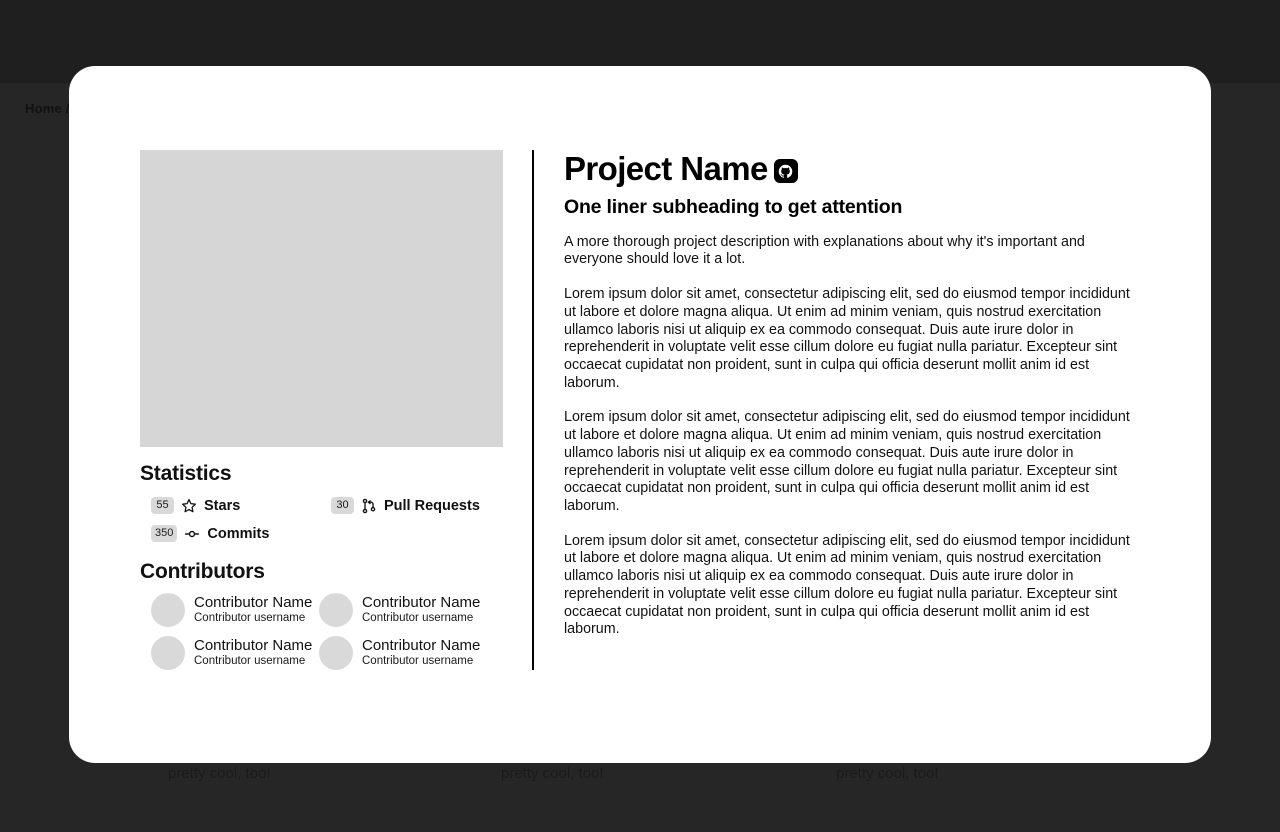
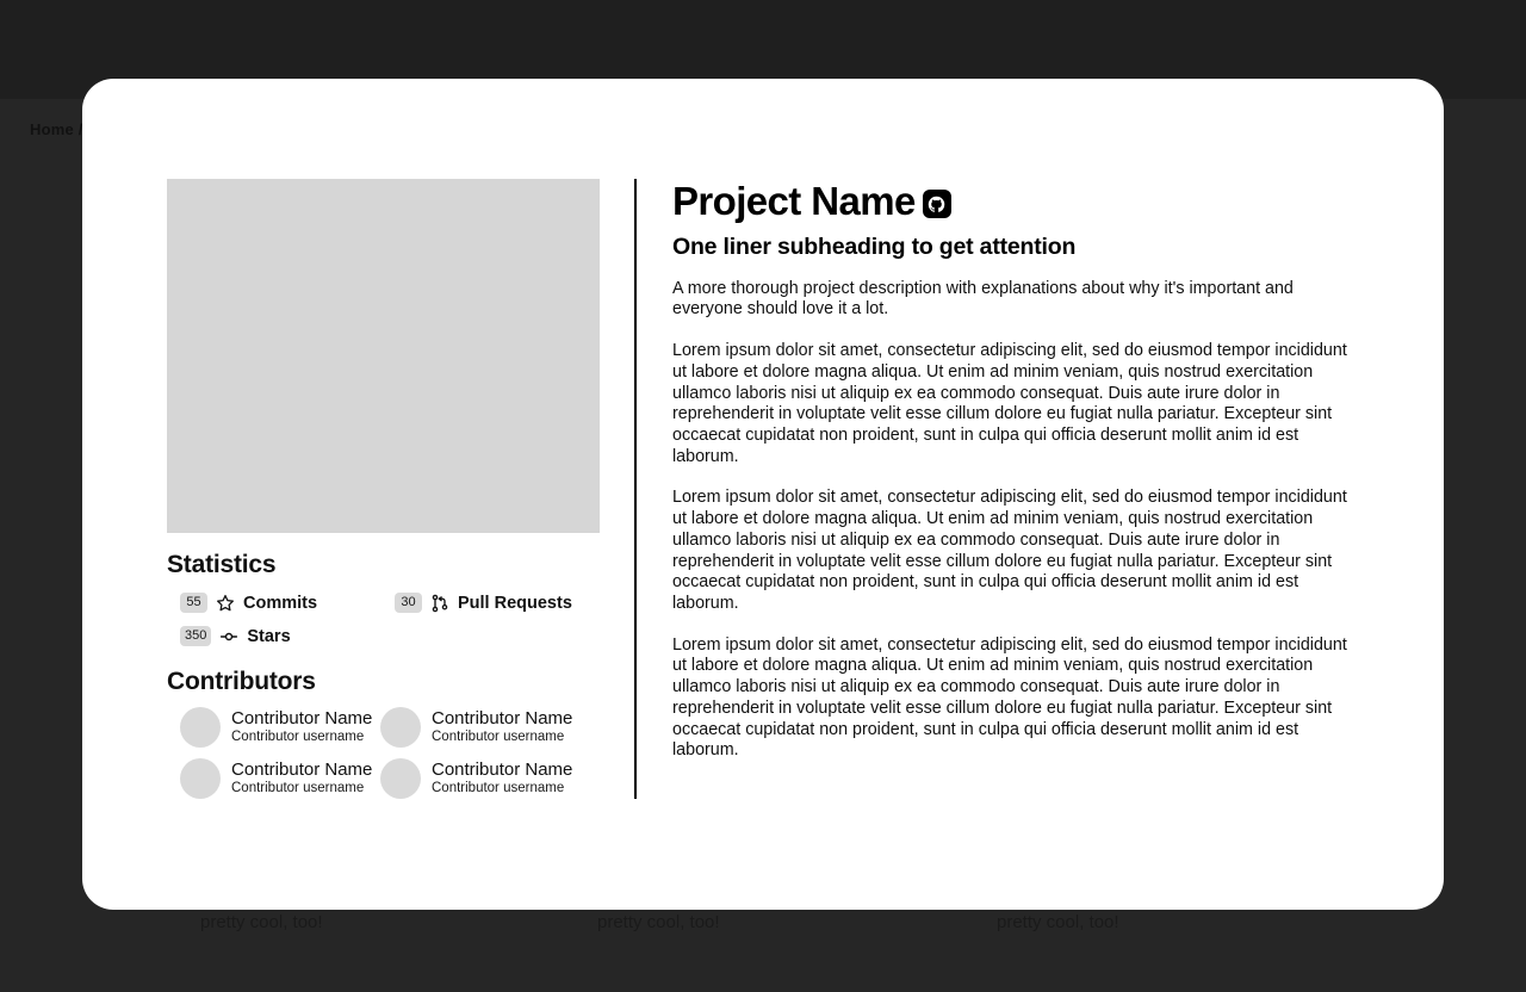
  Home /
  Statistics
  55
- Stars
+ Commits
  30
  Pull Requests
  350
- Commits
+ Stars
  Contributors
  Contributor Name
  Contributor username
  Contributor Name
  Contributor username
  Contributor Name
  Contributor username
  Contributor Name
  Contributor username
  Project Name
  One liner subheading to get attention
  A more thorough project description with explanations about why it's important and everyone should love it a lot.
  Lorem ipsum dolor sit amet, consectetur adipiscing elit, sed do eiusmod tempor incididunt ut labore et dolore magna aliqua. Ut enim ad minim veniam, quis nostrud exercitation ullamco laboris nisi ut aliquip ex ea commodo consequat. Duis aute irure dolor in reprehenderit in voluptate velit esse cillum dolore eu fugiat nulla pariatur. Excepteur sint occaecat cupidatat non proident, sunt in culpa qui officia deserunt mollit anim id est laborum.
  Lorem ipsum dolor sit amet, consectetur adipiscing elit, sed do eiusmod tempor incididunt ut labore et dolore magna aliqua. Ut enim ad minim veniam, quis nostrud exercitation ullamco laboris nisi ut aliquip ex ea commodo consequat. Duis aute irure dolor in reprehenderit in voluptate velit esse cillum dolore eu fugiat nulla pariatur. Excepteur sint occaecat cupidatat non proident, sunt in culpa qui officia deserunt mollit anim id est laborum.
  Lorem ipsum dolor sit amet, consectetur adipiscing elit, sed do eiusmod tempor incididunt ut labore et dolore magna aliqua. Ut enim ad minim veniam, quis nostrud exercitation ullamco laboris nisi ut aliquip ex ea commodo consequat. Duis aute irure dolor in reprehenderit in voluptate velit esse cillum dolore eu fugiat nulla pariatur. Excepteur sint occaecat cupidatat non proident, sunt in culpa qui officia deserunt mollit anim id est laborum.
